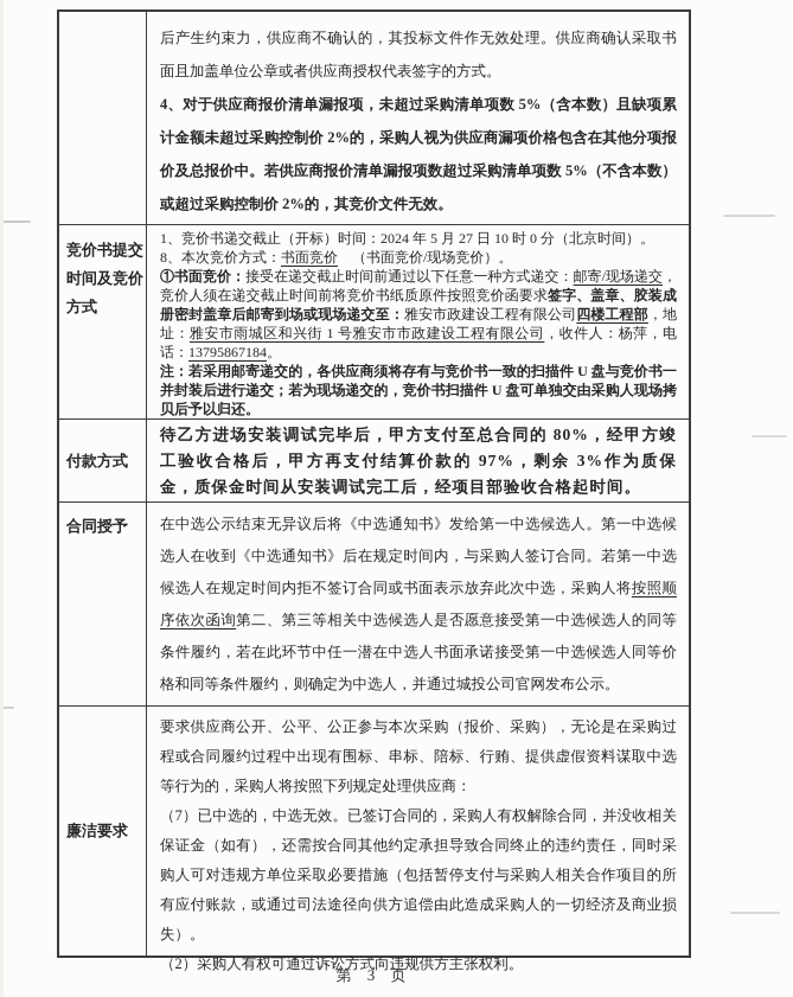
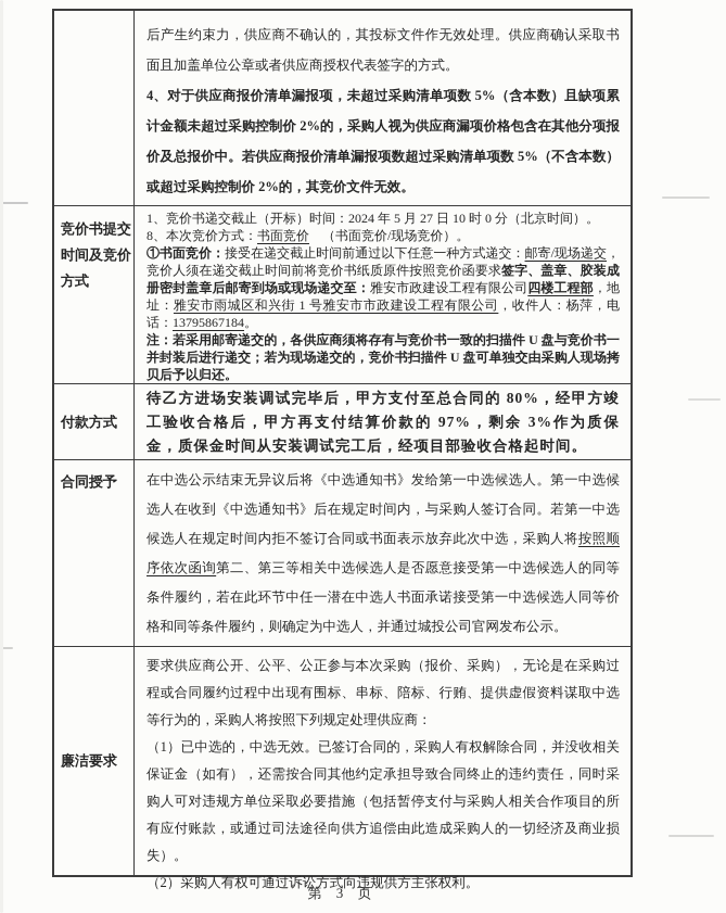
  后产生约束力，供应商不确认的，其投标文件作无效处理。供应商确认采取书面且加盖单位公章或者供应商授权代表签字的方式。
  4、对于供应商报价清单漏报项，未超过采购清单项数 5%（含本数）且缺项累计金额未超过采购控制价 2%的，采购人视为供应商漏项价格包含在其他分项报价及总报价中。若供应商报价清单漏报项数超过采购清单项数 5%（不含本数）或超过采购控制价 2%的，其竞价文件无效。
  竞价书提交时间及竞价方式
  1、竞价书递交截止（开标）时间：2024 年 5 月 27 日 10 时 0 分（北京时间）。
  8、本次竞价方式：书面竞价 （书面竞价/现场竞价）。
  ①书面竞价：接受在递交截止时间前通过以下任意一种方式递交：邮寄/现场递交，竞价人须在递交截止时间前将竞价书纸质原件按照竞价函要求签字、盖章、胶装成册密封盖章后邮寄到场或现场递交至：雅安市政建设工程有限公司四楼工程部，地址：雅安市雨城区和兴街 1 号雅安市市政建设工程有限公司，收件人：杨萍，电话：13795867184。
  注：若采用邮寄递交的，各供应商须将存有与竞价书一致的扫描件 U 盘与竞价书一并封装后进行递交；若为现场递交的，竞价书扫描件 U 盘可单独交由采购人现场拷贝后予以归还。
  付款方式
  待乙方进场安装调试完毕后，甲方支付至总合同的 80%，经甲方竣工验收合格后，甲方再支付结算价款的 97%，剩余 3%作为质保金，质保金时间从安装调试完工后，经项目部验收合格起时间。
  合同授予
  在中选公示结束无异议后将《中选通知书》发给第一中选候选人。第一中选候选人在收到《中选通知书》后在规定时间内，与采购人签订合同。若第一中选候选人在规定时间内拒不签订合同或书面表示放弃此次中选，采购人将按照顺序依次函询第二、第三等相关中选候选人是否愿意接受第一中选候选人的同等条件履约，若在此环节中任一潜在中选人书面承诺接受第一中选候选人同等价格和同等条件履约，则确定为中选人，并通过城投公司官网发布公示。
  廉洁要求
  要求供应商公开、公平、公正参与本次采购（报价、采购），无论是在采购过程或合同履约过程中出现有围标、串标、陪标、行贿、提供虚假资料谋取中选等行为的，采购人将按照下列规定处理供应商：
- （7）已中选的，中选无效。已签订合同的，采购人有权解除合同，并没收相关保证金（如有），还需按合同其他约定承担导致合同终止的违约责任，同时采购人可对违规方单位采取必要措施（包括暂停支付与采购人相关合作项目的所有应付账款，或通过司法途径向供方追偿由此造成采购人的一切经济及商业损失）。
+ （1）已中选的，中选无效。已签订合同的，采购人有权解除合同，并没收相关保证金（如有），还需按合同其他约定承担导致合同终止的违约责任，同时采购人可对违规方单位采取必要措施（包括暂停支付与采购人相关合作项目的所有应付账款，或通过司法途径向供方追偿由此造成采购人的一切经济及商业损失）。
  （2）采购人有权可通过诉讼方式向违规供方主张权利。
  第 3 页
